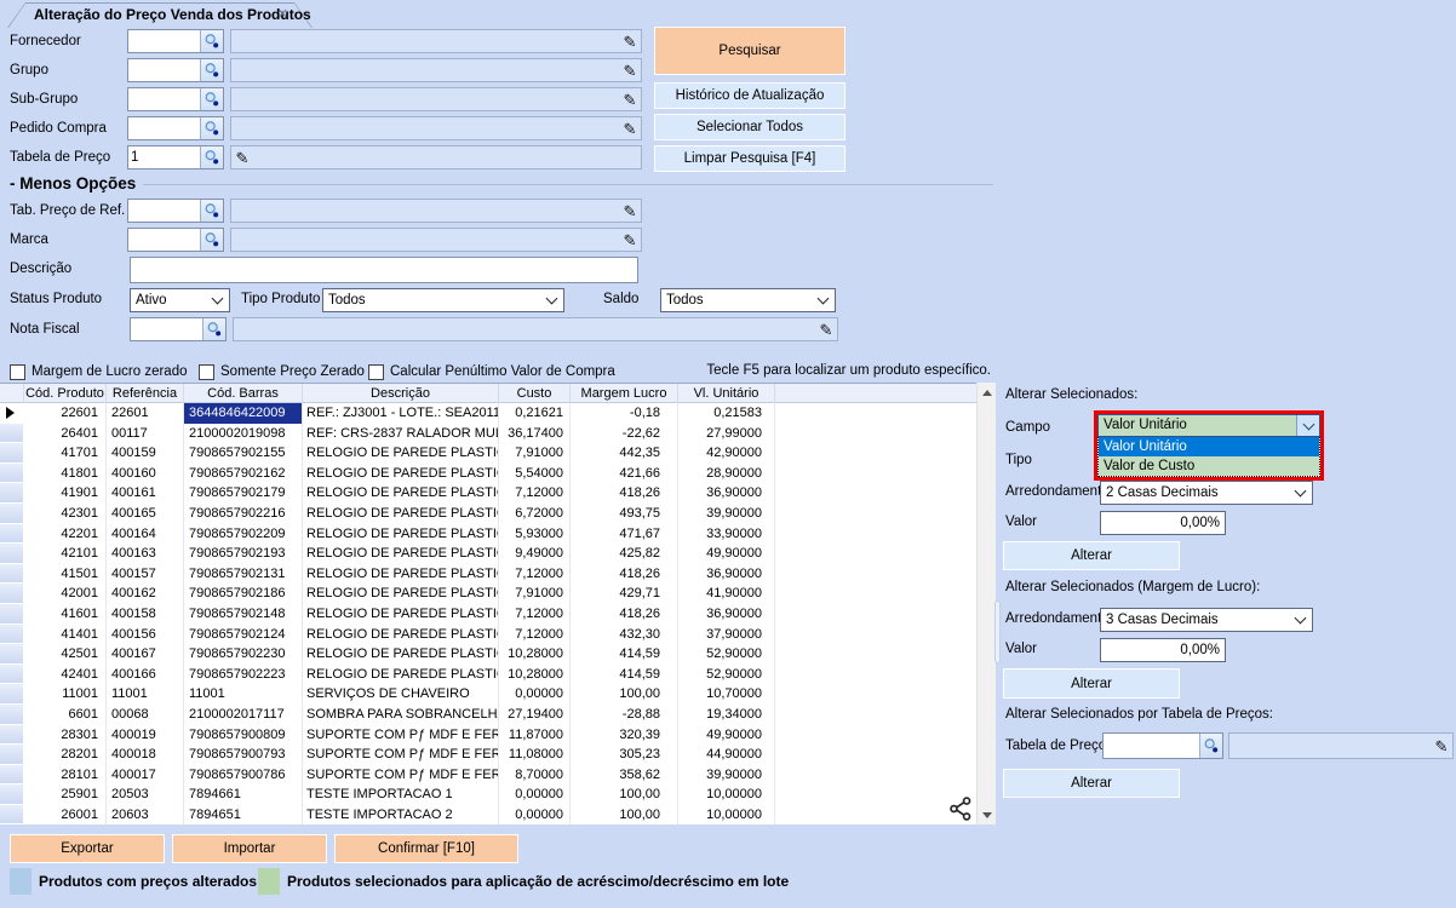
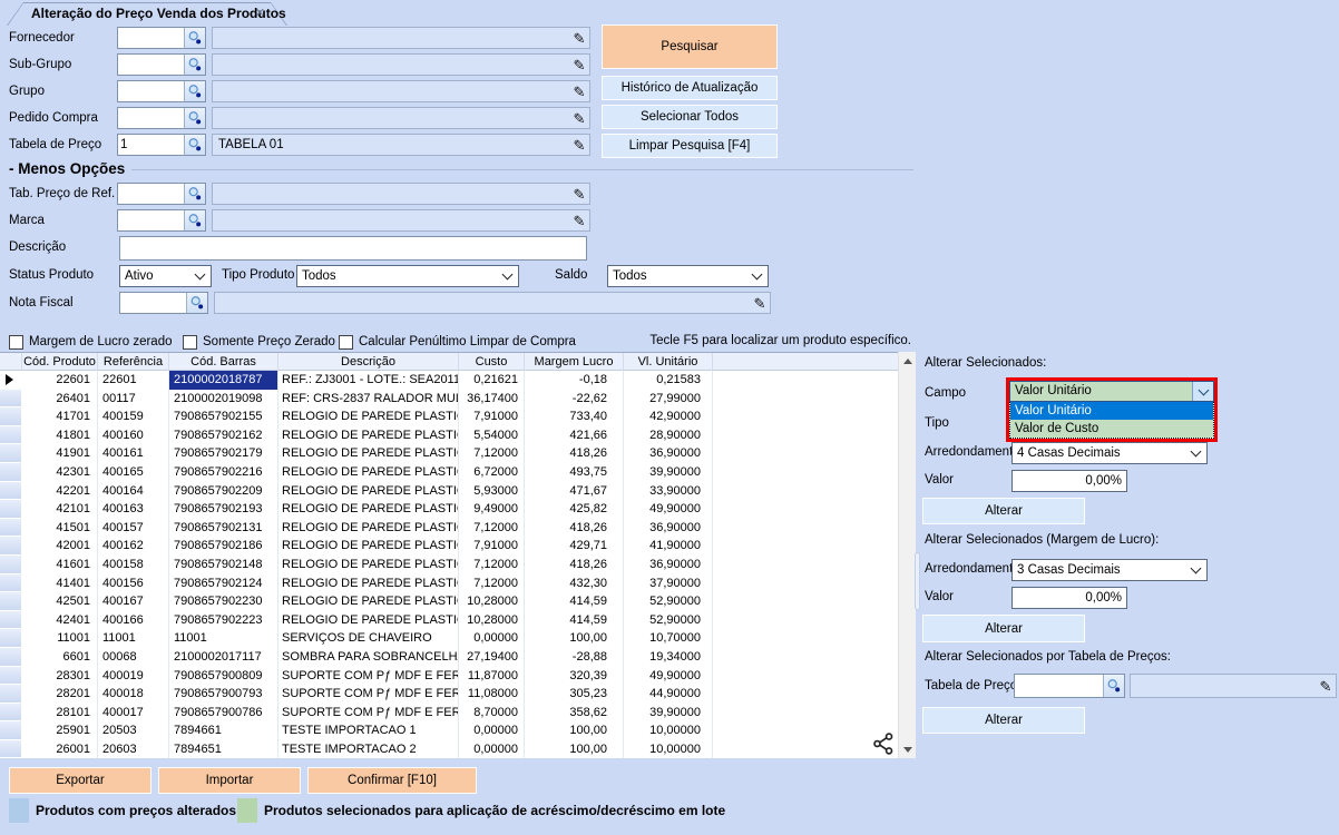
  Alteração do Preço Venda dos Produtos
  ✕
  Fornecedor
  ✎
- Grupo
+ Sub-Grupo
  ✎
- Sub-Grupo
+ Grupo
  ✎
  Pedido Compra
  ✎
  Tabela de Preço
  1
+ TABELA 01
  ✎
  Pesquisar
  Histórico de Atualização
  Selecionar Todos
  Limpar Pesquisa [F4]
  - Menos Opções
  Tab. Preço de Ref.
  ✎
  Marca
  ✎
  Descrição
  Status Produto
  Ativo
  Tipo Produto
  Todos
  Saldo
  Todos
  Nota Fiscal
  ✎
  Margem de Lucro zerado
  Somente Preço Zerado
- Calcular Penúltimo Valor de Compra
+ Calcular Penúltimo Limpar de Compra
  Tecle F5 para localizar um produto específico.
  Cód. Produto
  Referência
  Cód. Barras
  Descrição
  Custo
  Margem Lucro
  Vl. Unitário
  22601
  22601
- 3644846422009
+ 2100002018787
  REF.: ZJ3001 - LOTE.: SEA2011
  0,21621
  -0,18
  0,21583
  26401
  00117
  2100002019098
  REF: CRS-2837 RALADOR MUL
  36,17400
  -22,62
  27,99000
  41701
  400159
  7908657902155
  RELOGIO DE PAREDE PLASTI
  7,91000
- 442,35
+ 733,40
  42,90000
  41801
  400160
  7908657902162
  RELOGIO DE PAREDE PLASTI
  5,54000
  421,66
  28,90000
  41901
  400161
  7908657902179
  RELOGIO DE PAREDE PLASTI
  7,12000
  418,26
  36,90000
  42301
  400165
  7908657902216
  RELOGIO DE PAREDE PLASTI
  6,72000
  493,75
  39,90000
  42201
  400164
  7908657902209
  RELOGIO DE PAREDE PLASTI
  5,93000
  471,67
  33,90000
  42101
  400163
  7908657902193
  RELOGIO DE PAREDE PLASTI
  9,49000
  425,82
  49,90000
  41501
  400157
  7908657902131
  RELOGIO DE PAREDE PLASTI
  7,12000
  418,26
  36,90000
  42001
  400162
  7908657902186
  RELOGIO DE PAREDE PLASTI
  7,91000
  429,71
  41,90000
  41601
  400158
  7908657902148
  RELOGIO DE PAREDE PLASTI
  7,12000
  418,26
  36,90000
  41401
  400156
  7908657902124
  RELOGIO DE PAREDE PLASTI
  7,12000
  432,30
  37,90000
  42501
  400167
  7908657902230
  RELOGIO DE PAREDE PLASTI
  10,28000
  414,59
  52,90000
  42401
  400166
  7908657902223
  RELOGIO DE PAREDE PLASTI
  10,28000
  414,59
  52,90000
  11001
  11001
  11001
  SERVIÇOS DE CHAVEIRO
  0,00000
  100,00
  10,70000
  6601
  00068
  2100002017117
  SOMBRA PARA SOBRANCELH
  27,19400
  -28,88
  19,34000
  28301
  400019
  7908657900809
  SUPORTE COM Pƒ MDF E FER
  11,87000
  320,39
  49,90000
  28201
  400018
  7908657900793
  SUPORTE COM Pƒ MDF E FER
  11,08000
  305,23
  44,90000
  28101
  400017
  7908657900786
  SUPORTE COM Pƒ MDF E FER
  8,70000
  358,62
  39,90000
  25901
  20503
  7894661
  TESTE IMPORTACAO 1
  0,00000
  100,00
  10,00000
  26001
  20603
  7894651
  TESTE IMPORTACAO 2
  0,00000
  100,00
  10,00000
  Alterar Selecionados:
  Campo
  Valor Unitário
  Valor Unitário
  Valor de Custo
  Tipo
  Arredondamen
- 2 Casas Decimais
+ 4 Casas Decimais
  Valor
  0,00%
  Alterar
  Alterar Selecionados (Margem de Lucro):
  Arredondamen
  3 Casas Decimais
  Valor
  0,00%
  Alterar
  Alterar Selecionados por Tabela de Preços:
  Tabela de Preç
  ✎
  Alterar
  Exportar
  Importar
  Confirmar [F10]
  Produtos com preços alterados
  Produtos selecionados para aplicação de acréscimo/decréscimo em lote
